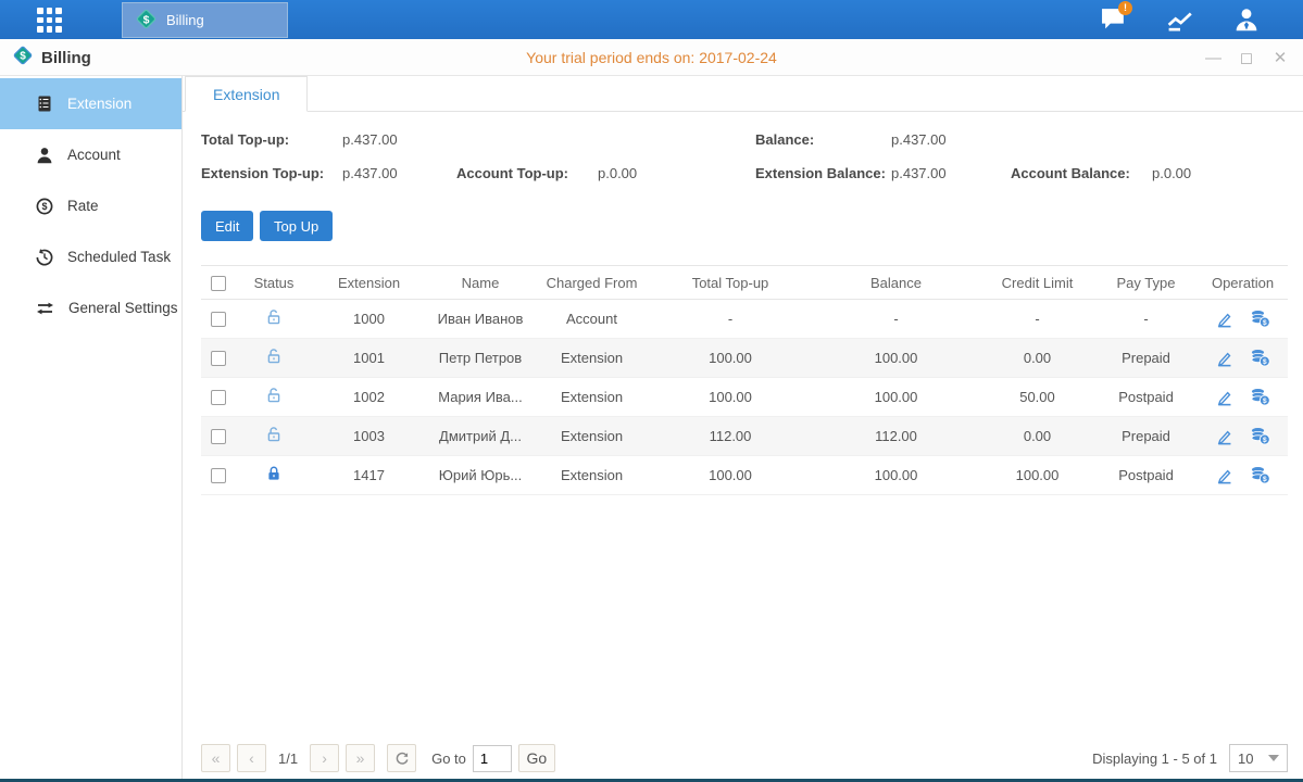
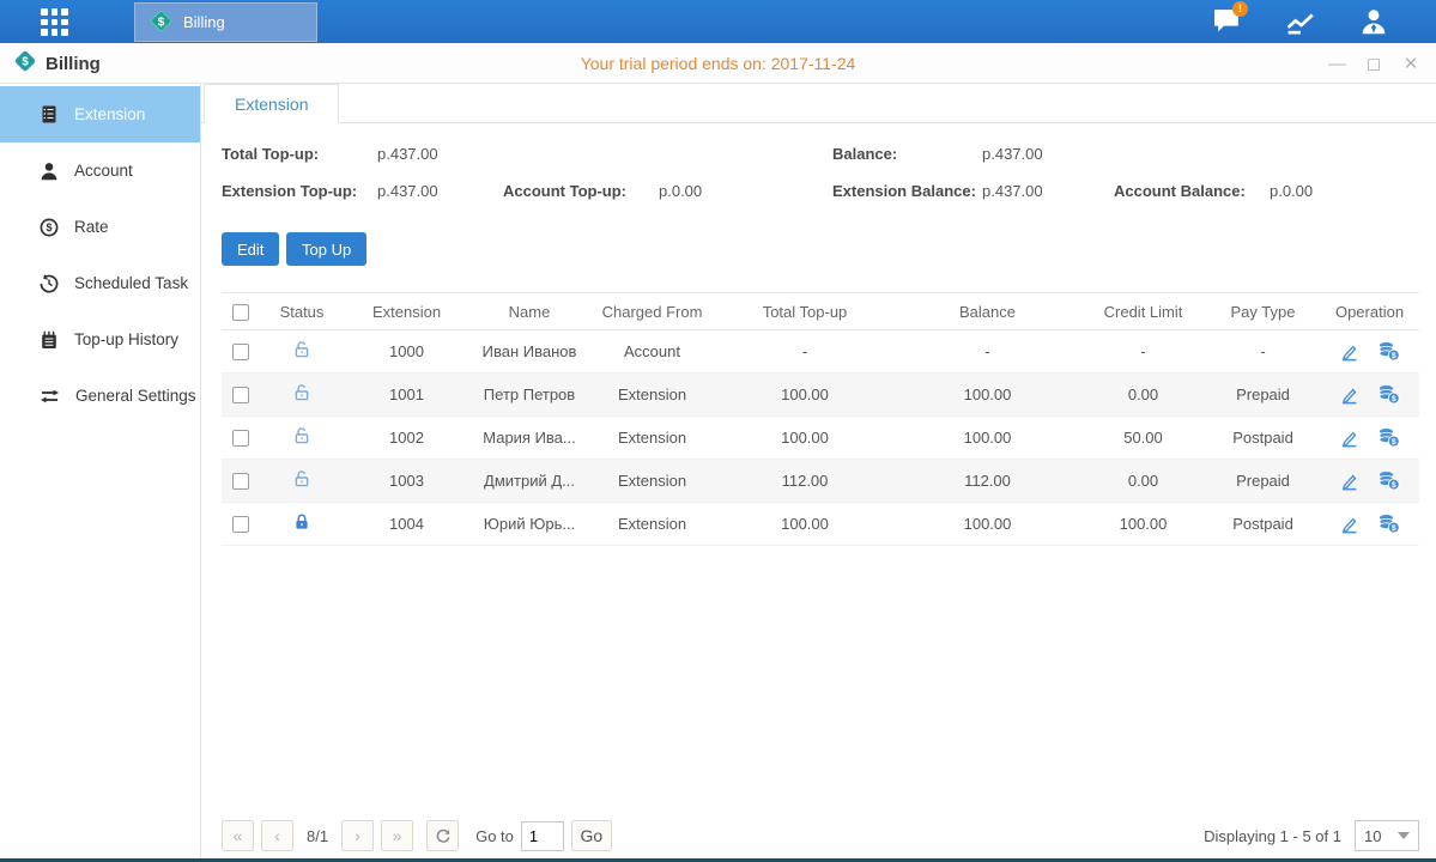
  $
  Billing
  !
- Your trial period ends on: 2017-02-24
+ Your trial period ends on: 2017-11-24
  $
  Billing
  —
  ◻
  ✕
  Extension
  Account
  $
  Rate
  Scheduled Task
+ Top-up History
  General Settings
  Extension
  Total Top-up:
  p.437.00
  Balance:
  p.437.00
  Extension Top-up:
  p.437.00
  Account Top-up:
  p.0.00
  Extension Balance:
  p.437.00
  Account Balance:
  p.0.00
  Edit
  Top Up
  	Status	Extension	Name	Charged From	Total Top-up	Balance	Credit Limit	Pay Type	Operation
  		1000	Иван Иванов	Account	-	-	-	-
  		1001	Петр Петров	Extension	100.00	100.00	0.00	Prepaid
  		1002	Мария Ива...	Extension	100.00	100.00	50.00	Postpaid
  		1003	Дмитрий Д...	Extension	112.00	112.00	0.00	Prepaid
- 		1417	Юрий Юрь...	Extension	100.00	100.00	100.00	Postpaid
+ 		1004	Юрий Юрь...	Extension	100.00	100.00	100.00	Postpaid
  «
  ‹
- 1/1
+ 8/1
  ›
  »
  Go to
  1
  Go
  Displaying 1 - 5 of 1
  10
